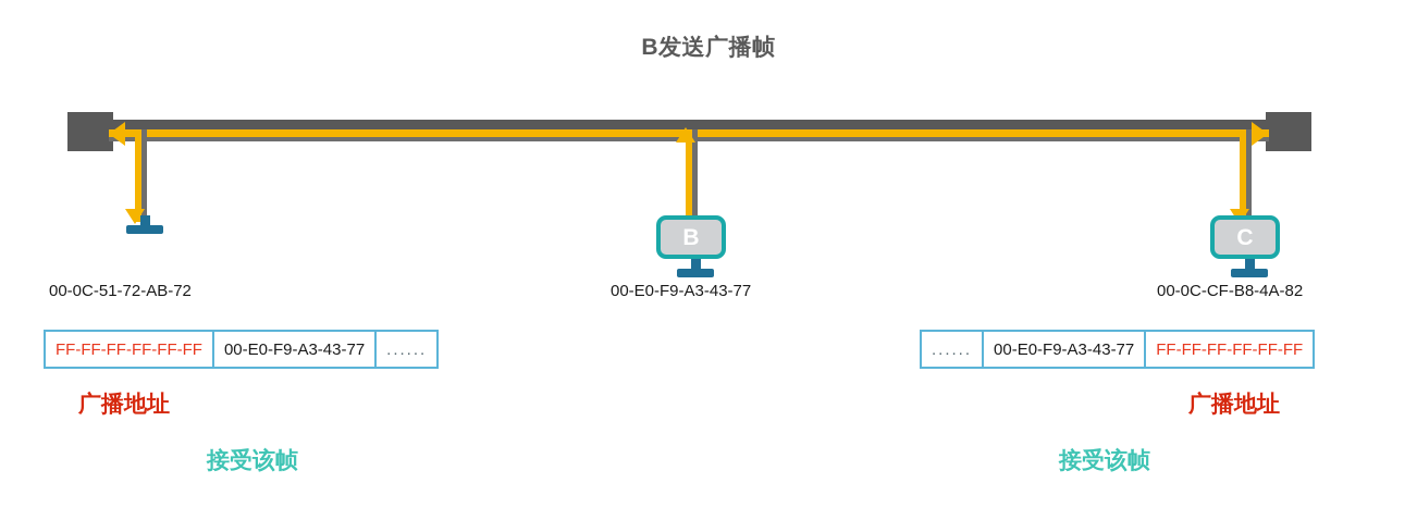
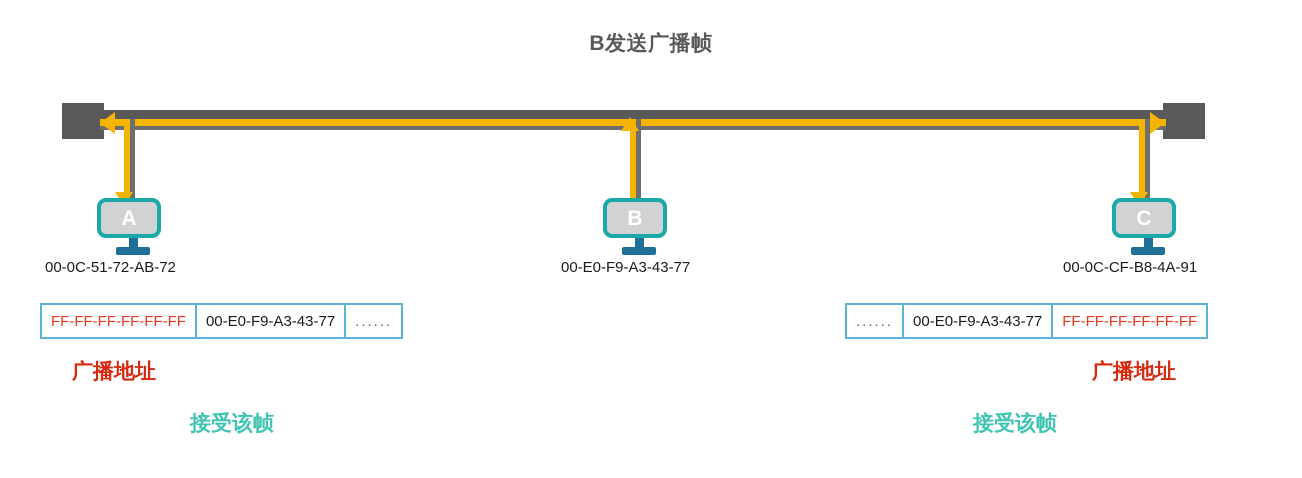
  B发送广播帧
+ A
  B
  C
  00-0C-51-72-AB-72
  00-E0-F9-A3-43-77
- 00-0C-CF-B8-4A-82
+ 00-0C-CF-B8-4A-91
  FF-FF-FF-FF-FF-FF
  00-E0-F9-A3-43-77
  ......
  ......
  00-E0-F9-A3-43-77
  FF-FF-FF-FF-FF-FF
  广播地址
  广播地址
  接受该帧
  接受该帧
